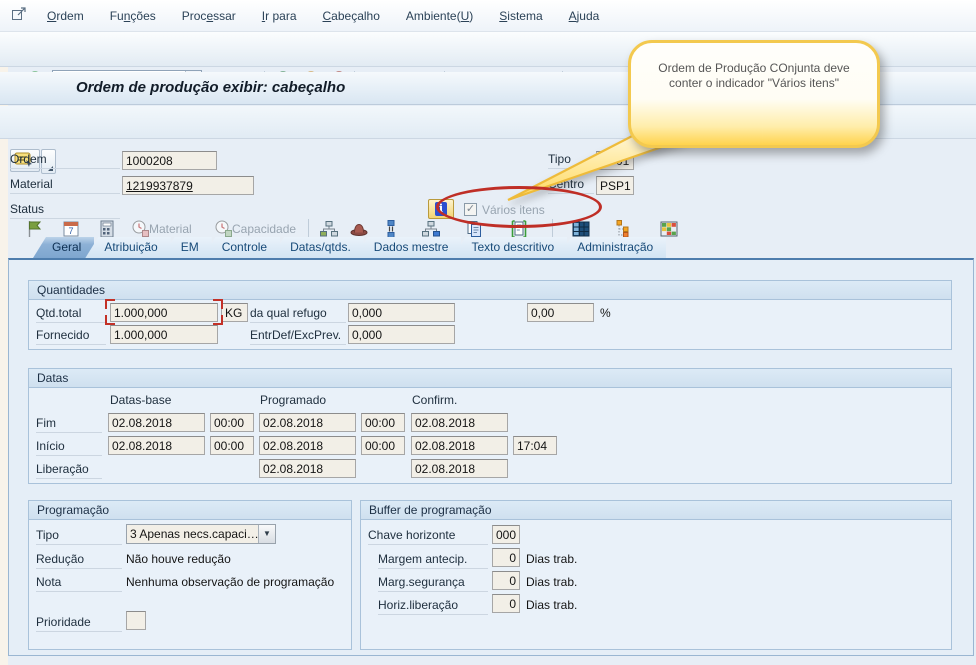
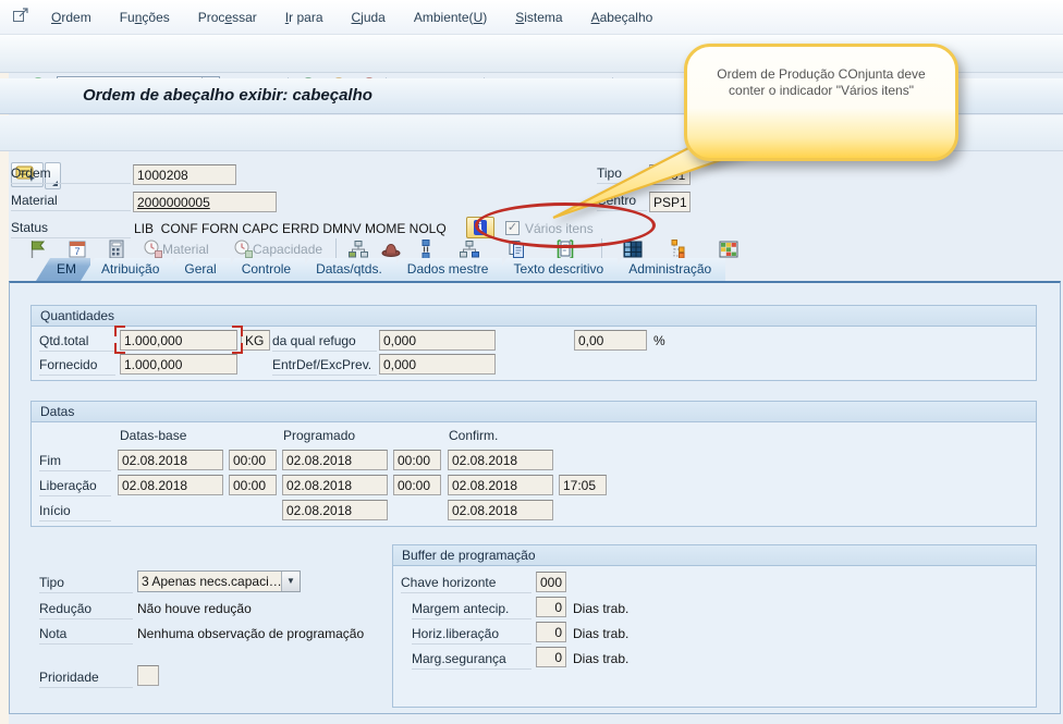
  Ordem
  Funções
  Processar
  Ir para
- Cabeçalho
+ Cjuda
  Ambiente(U)
  Sistema
- Ajuda
+ Aabeçalho
- Ordem de produção exibir: cabeçalho
+ Ordem de abeçalho exibir: cabeçalho
  7
  Material
  Capacidade
  Ordem
  1000208
  Tipo
  Material
- 1219937879
+ 2000000005
  entro
  PSP1
  Status
+ LIB CONF FORN CAPC ERRD DMNV MOME NOLQ
  i
  ✓
  Vários itens
  Ordem de Produção COnjunta deve conter o indicador "Vários itens"
- Geral
+ EM
  Atribuição
- EM
+ Geral
  Controle
  Datas/qtds.
  Dados mestre
  Texto descritivo
  Administração
  Quantidades
  Qtd.total
  1.000,000
  KG
  da qual refugo
  0,000
  0,00
  %
  Fornecido
  1.000,000
  EntrDef/ExcPrev.
  0,000
  Datas
  Datas-base
  Programado
  Confirm.
  Fim
  02.08.2018
  00:00
  02.08.2018
  00:00
  02.08.2018
- Início
+ Liberação
  02.08.2018
  00:00
  02.08.2018
  00:00
  02.08.2018
- 17:04
+ 17:05
- Liberação
+ Início
  02.08.2018
  02.08.2018
- Programação
  Tipo
  3 Apenas necs.capaci…
  ▼
  Redução
  Não houve redução
  Nota
  Nenhuma observação de programação
  Prioridade
  Buffer de programação
  Chave horizonte
  000
  Margem antecip.
  0
  Dias trab.
- Marg.segurança
+ Horiz.liberação
  0
  Dias trab.
- Horiz.liberação
+ Marg.segurança
  0
  Dias trab.
